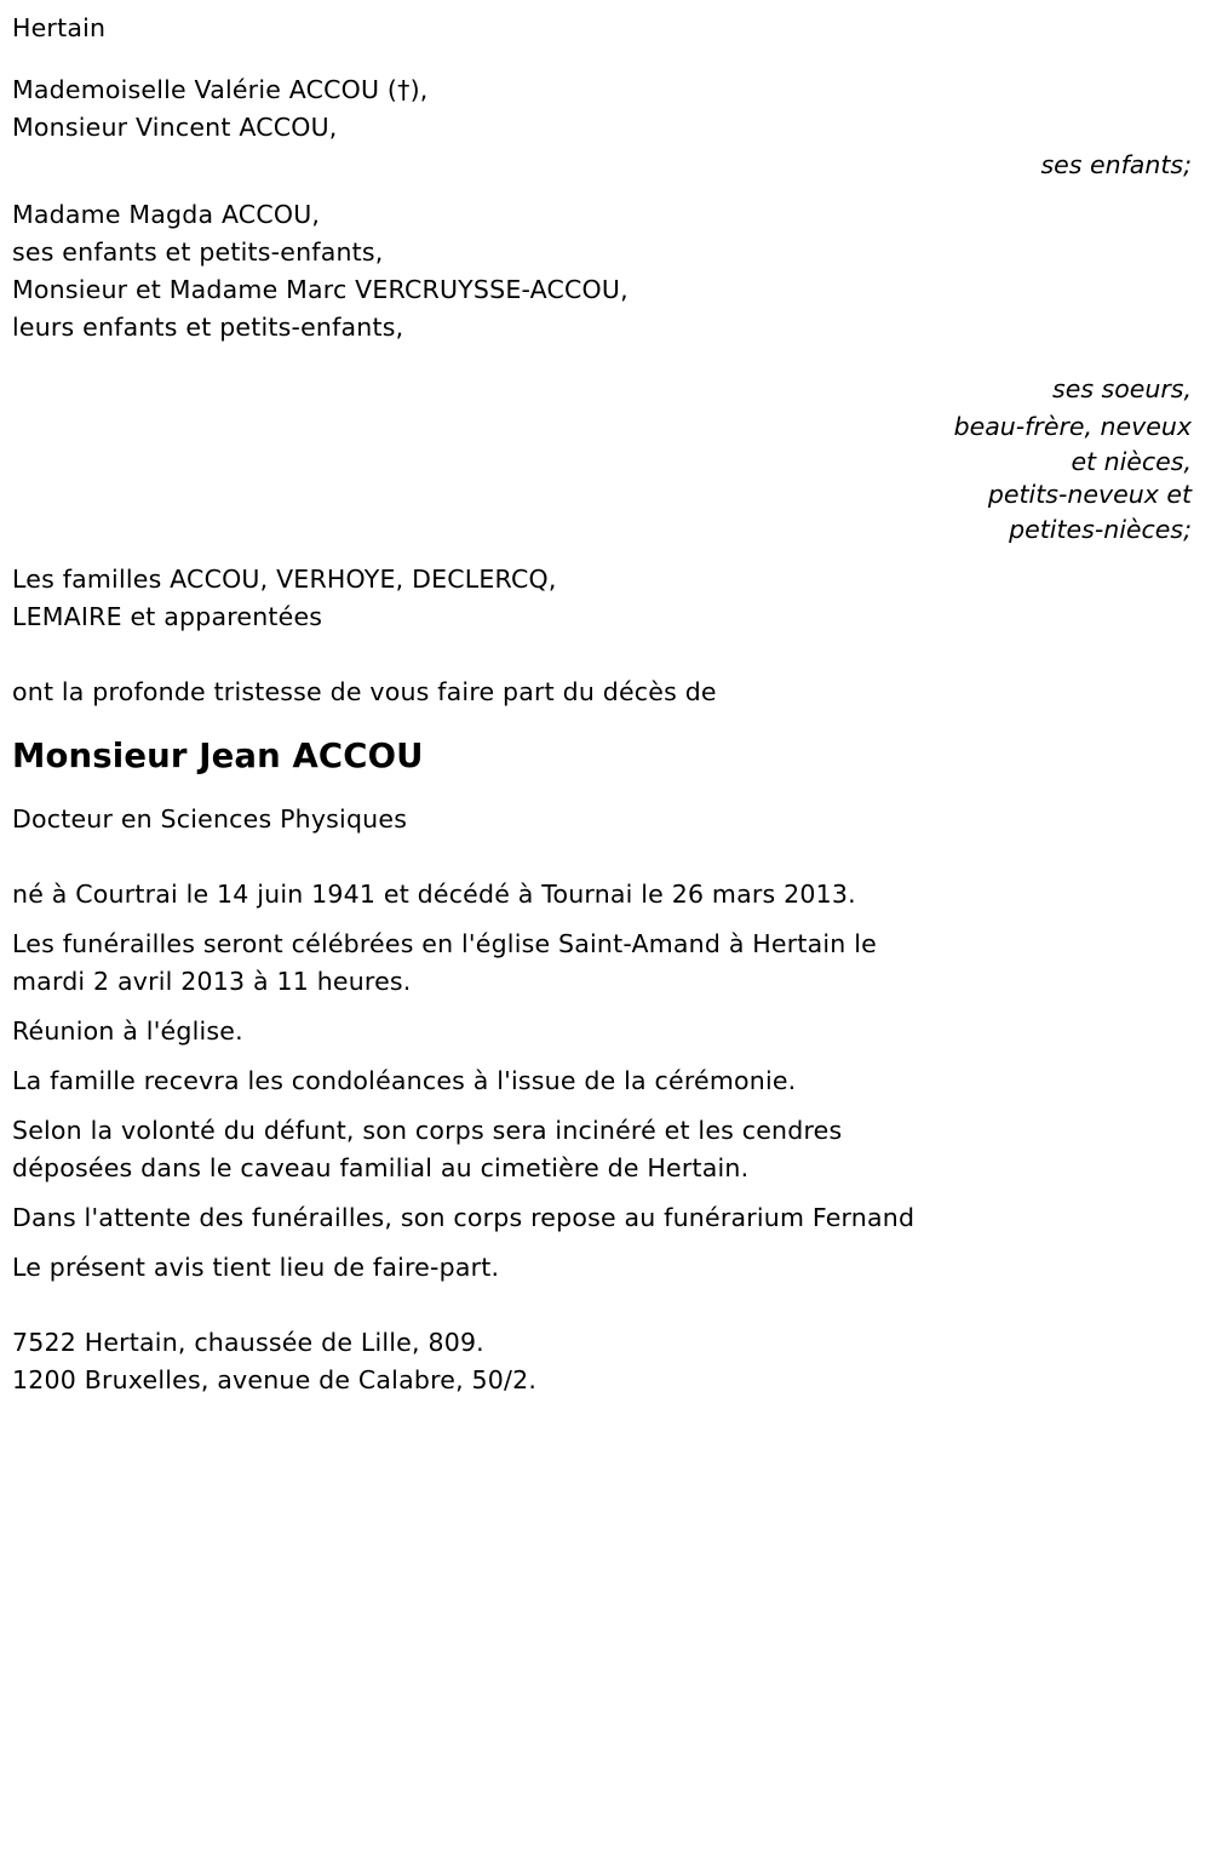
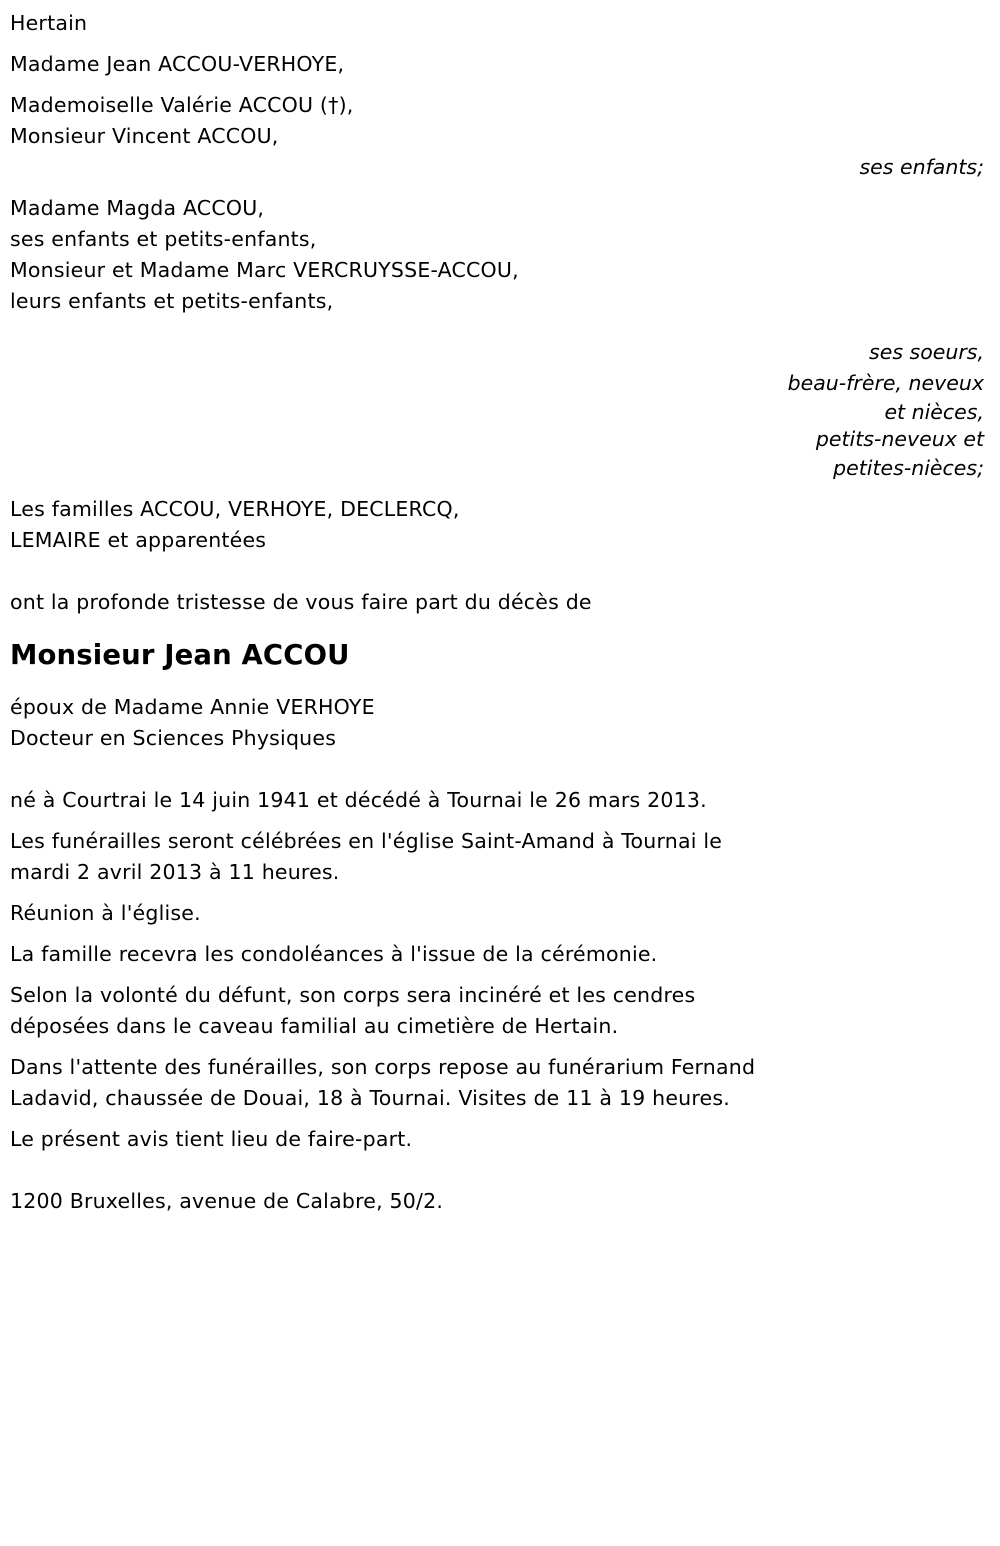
  Hertain
+ Madame Jean ACCOU-VERHOYE,
  Mademoiselle Valérie ACCOU (†),
  Monsieur Vincent ACCOU,
  ses enfants;
  Madame Magda ACCOU,
  ses enfants et petits-enfants,
  Monsieur et Madame Marc VERCRUYSSE-ACCOU,
  leurs enfants et petits-enfants,
  ses soeurs,
  beau-frère, neveux
  et nièces,
  petits-neveux et
  petites-nièces;
  Les familles ACCOU, VERHOYE, DECLERCQ,
  LEMAIRE et apparentées
  ont la profonde tristesse de vous faire part du décès de
  Monsieur Jean ACCOU
+ époux de Madame Annie VERHOYE
  Docteur en Sciences Physiques
  né à Courtrai le 14 juin 1941 et décédé à Tournai le 26 mars 2013.
- Les funérailles seront célébrées en l'église Saint-Amand à Hertain le
+ Les funérailles seront célébrées en l'église Saint-Amand à Tournai le
  mardi 2 avril 2013 à 11 heures.
  Réunion à l'église.
  La famille recevra les condoléances à l'issue de la cérémonie.
  Selon la volonté du défunt, son corps sera incinéré et les cendres
  déposées dans le caveau familial au cimetière de Hertain.
  Dans l'attente des funérailles, son corps repose au funérarium Fernand
+ Ladavid, chaussée de Douai, 18 à Tournai. Visites de 11 à 19 heures.
  Le présent avis tient lieu de faire-part.
- 7522 Hertain, chaussée de Lille, 809.
  1200 Bruxelles, avenue de Calabre, 50/2.
